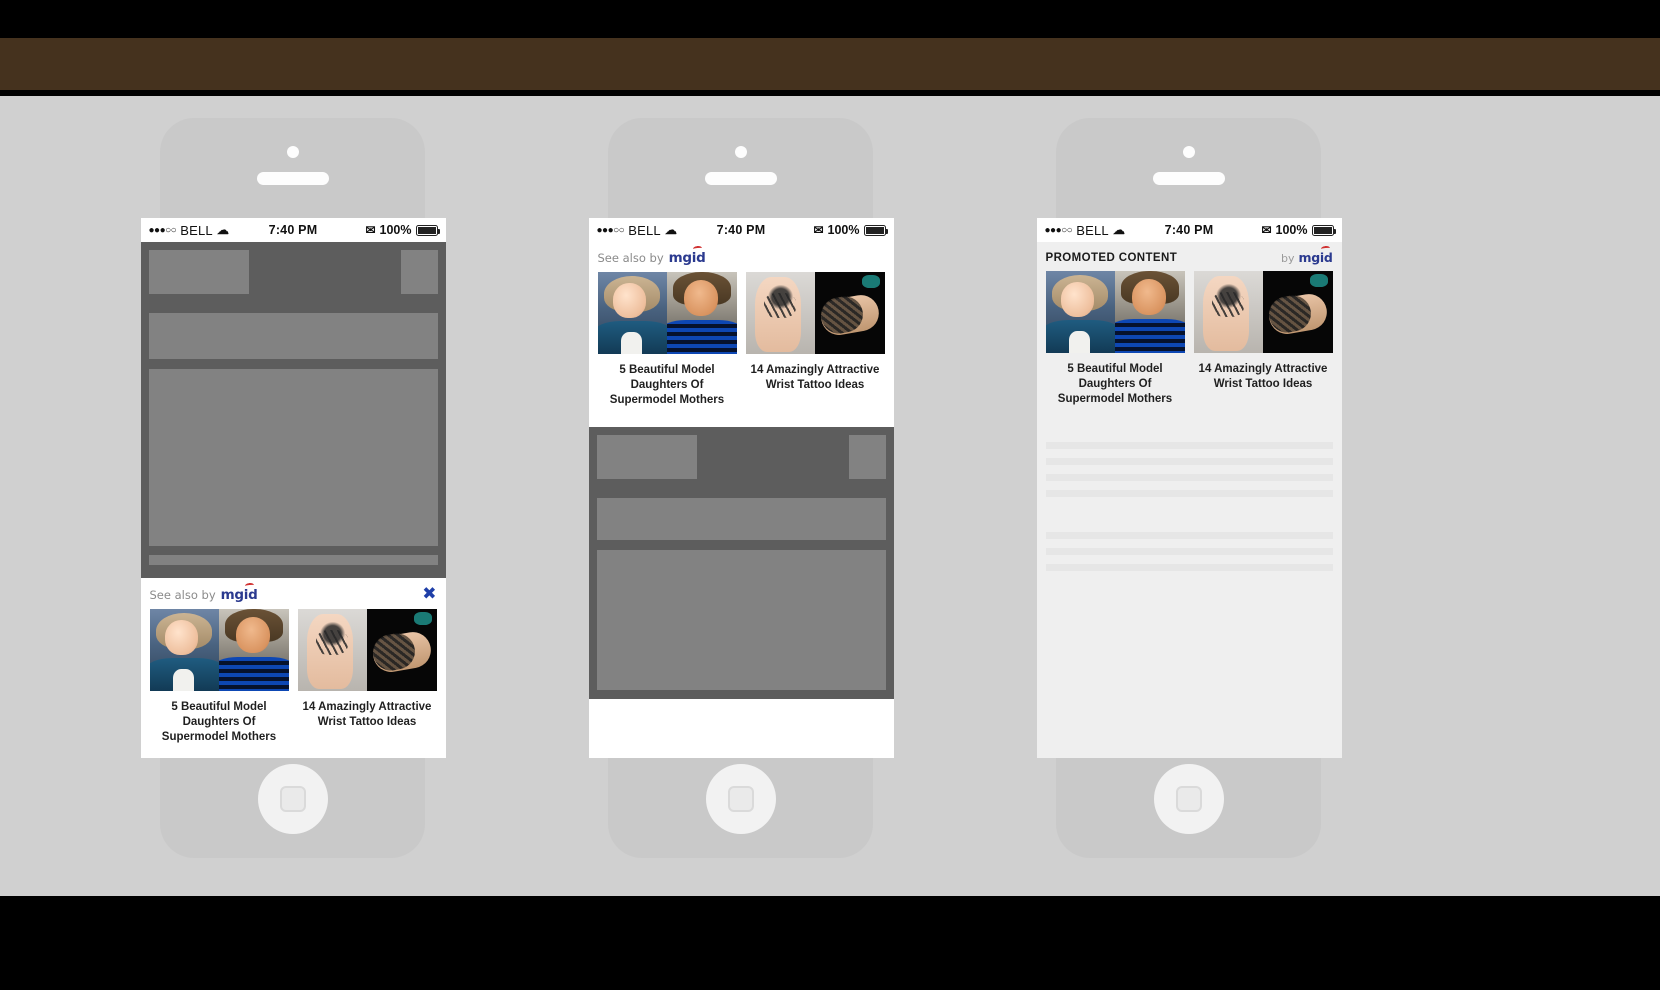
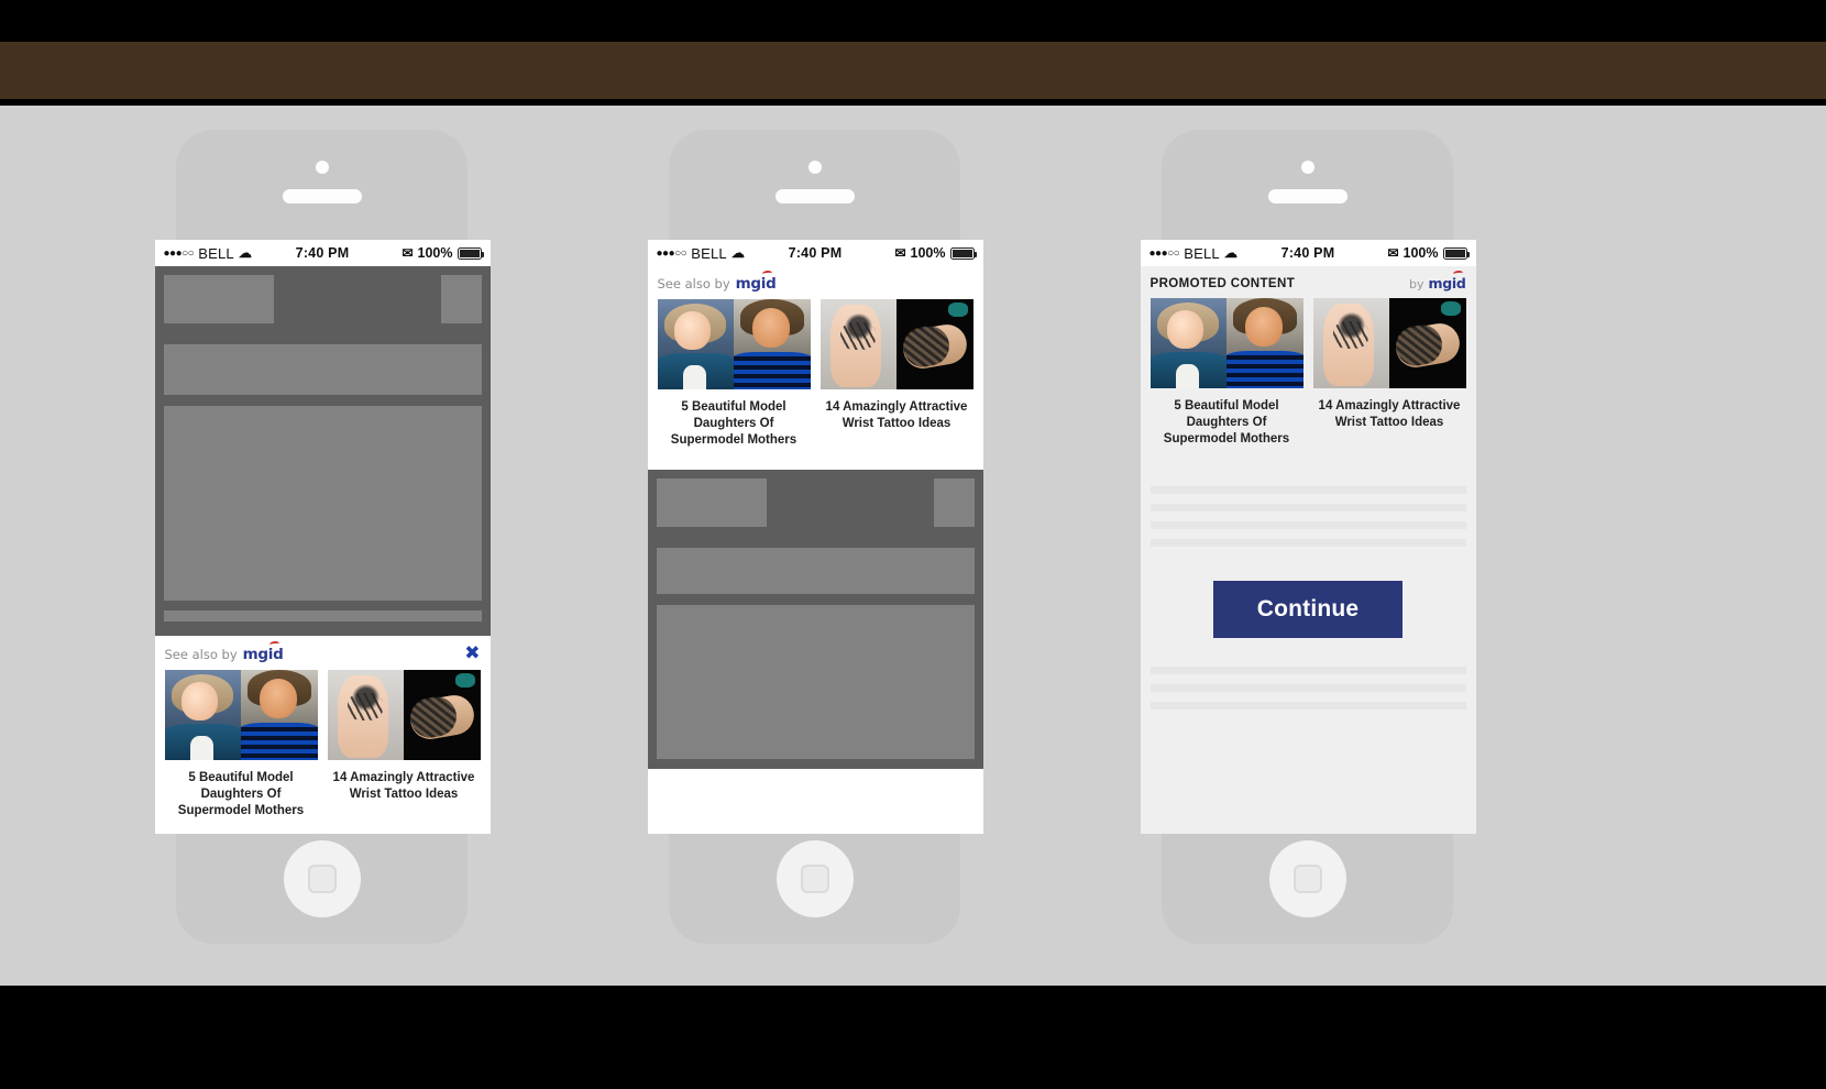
  ●●●○○
  BELL
  ☁
  7:40 PM
  ✉
  100%
  See also by
  mgid
  ✖
  5 Beautiful Model Daughters Of Supermodel Mothers
  14 Amazingly Attractive Wrist Tattoo Ideas
  ●●●○○
  BELL
  ☁
  7:40 PM
  ✉
  100%
  See also by
  mgid
  5 Beautiful Model Daughters Of Supermodel Mothers
  14 Amazingly Attractive Wrist Tattoo Ideas
  ●●●○○
  BELL
  ☁
  7:40 PM
  ✉
  100%
  PROMOTED CONTENT
  by
  mgid
  5 Beautiful Model Daughters Of Supermodel Mothers
  14 Amazingly Attractive Wrist Tattoo Ideas
+ Continue
